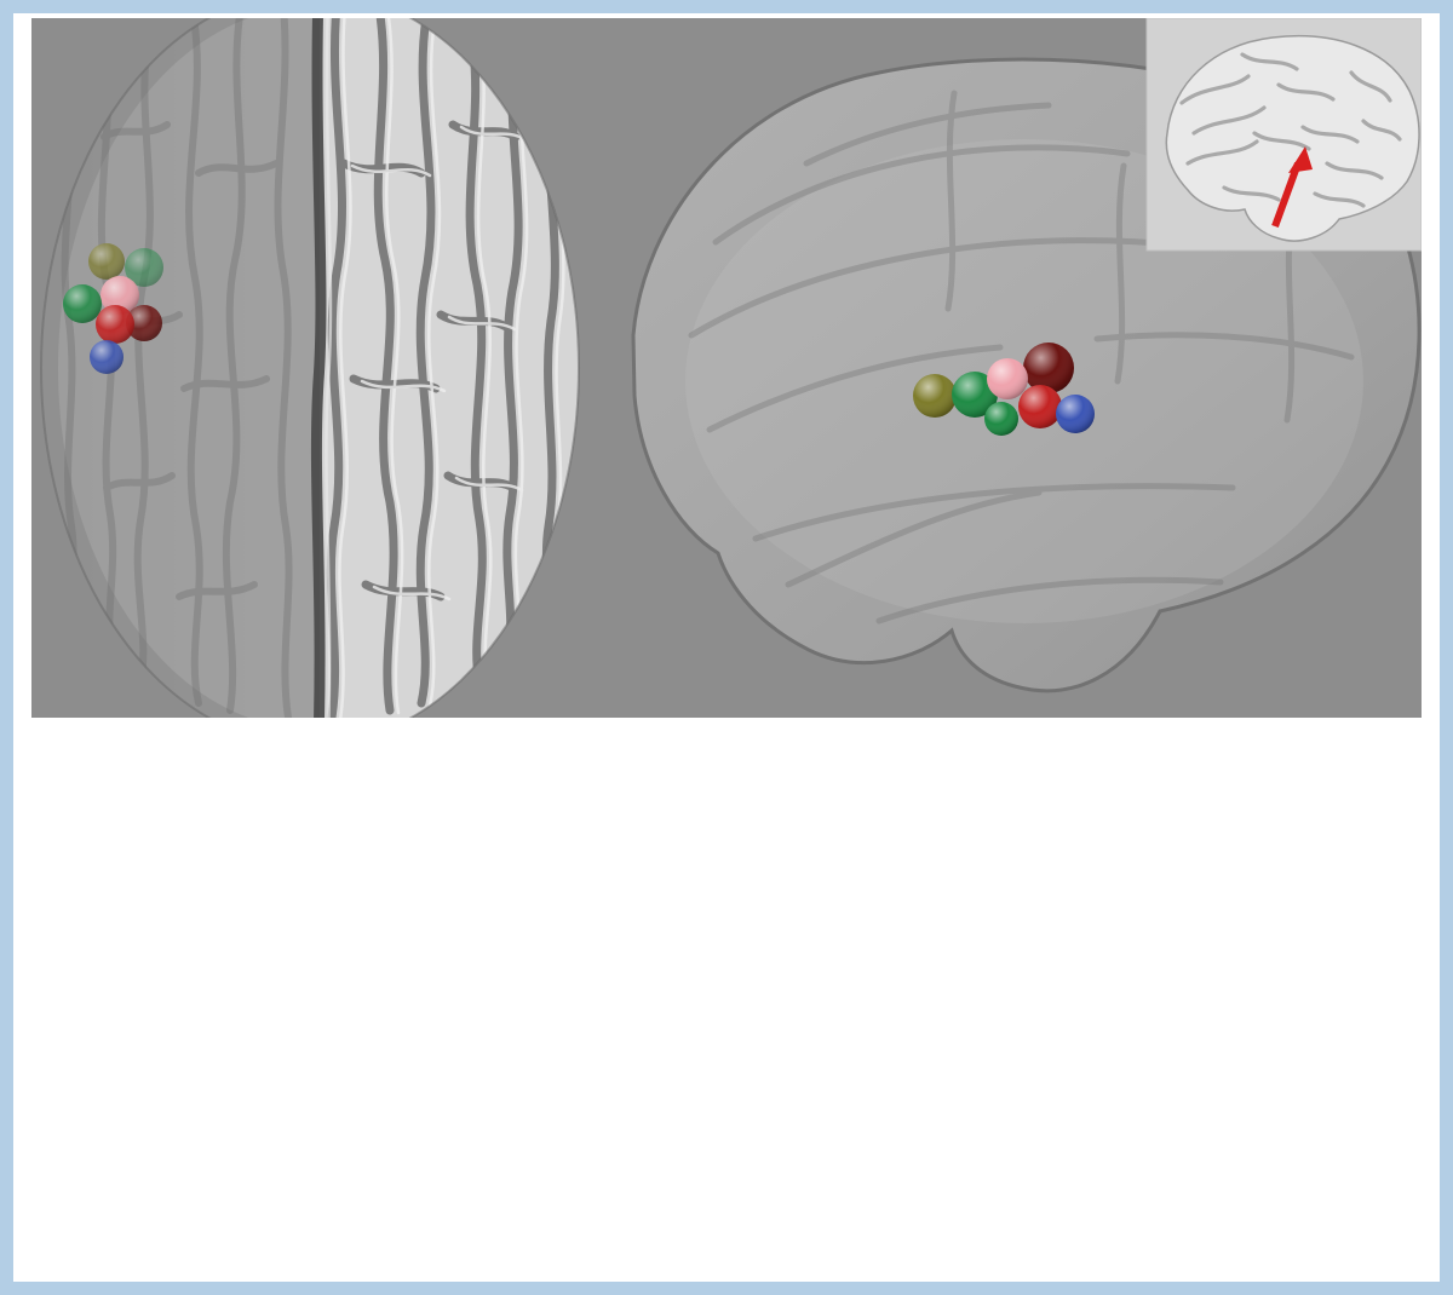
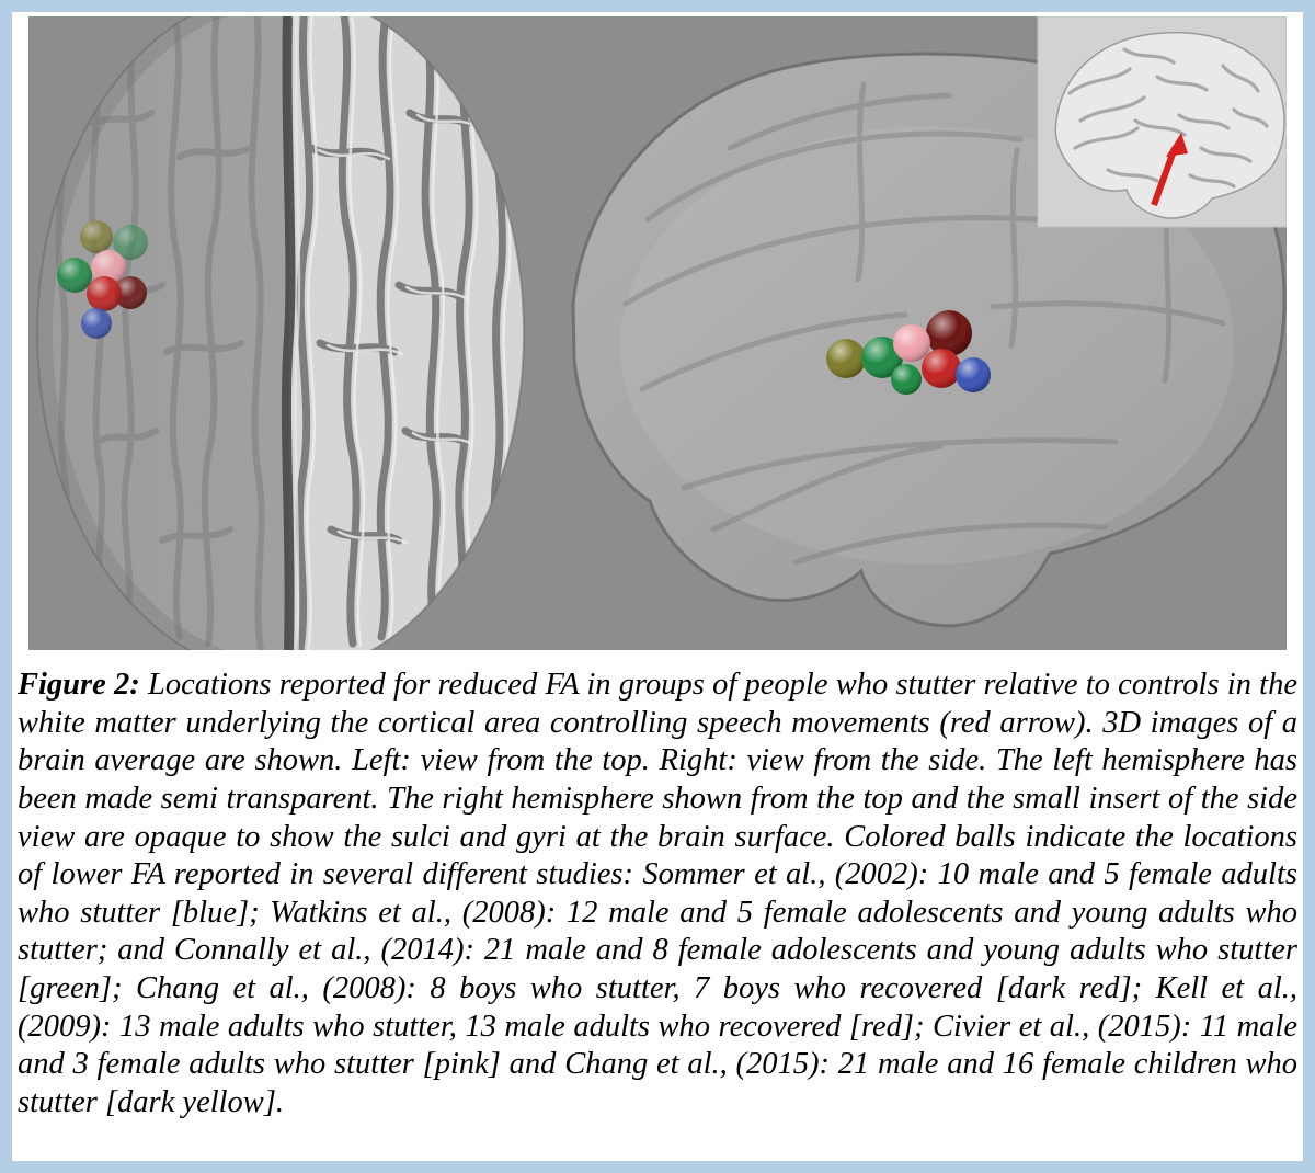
+ Figure 2: Locations reported for reduced FA in groups of people who stutter relative to controls in the white matter underlying the cortical area controlling speech movements (red arrow). 3D images of a brain average are shown. Left: view from the top. Right: view from the side. The left hemisphere has been made semi transparent. The right hemisphere shown from the top and the small insert of the side view are opaque to show the sulci and gyri at the brain surface. Colored balls indicate the locations of lower FA reported in several different studies: Sommer et al., (2002): 10 male and 5 female adults who stutter [blue]; Watkins et al., (2008): 12 male and 5 female adolescents and young adults who stutter; and Connally et al., (2014): 21 male and 8 female adolescents and young adults who stutter [green]; Chang et al., (2008): 8 boys who stutter, 7 boys who recovered [dark red]; Kell et al., (2009): 13 male adults who stutter, 13 male adults who recovered [red]; Civier et al., (2015): 11 male and 3 female adults who stutter [pink] and Chang et al., (2015): 21 male and 16 female children who stutter [dark yellow].
